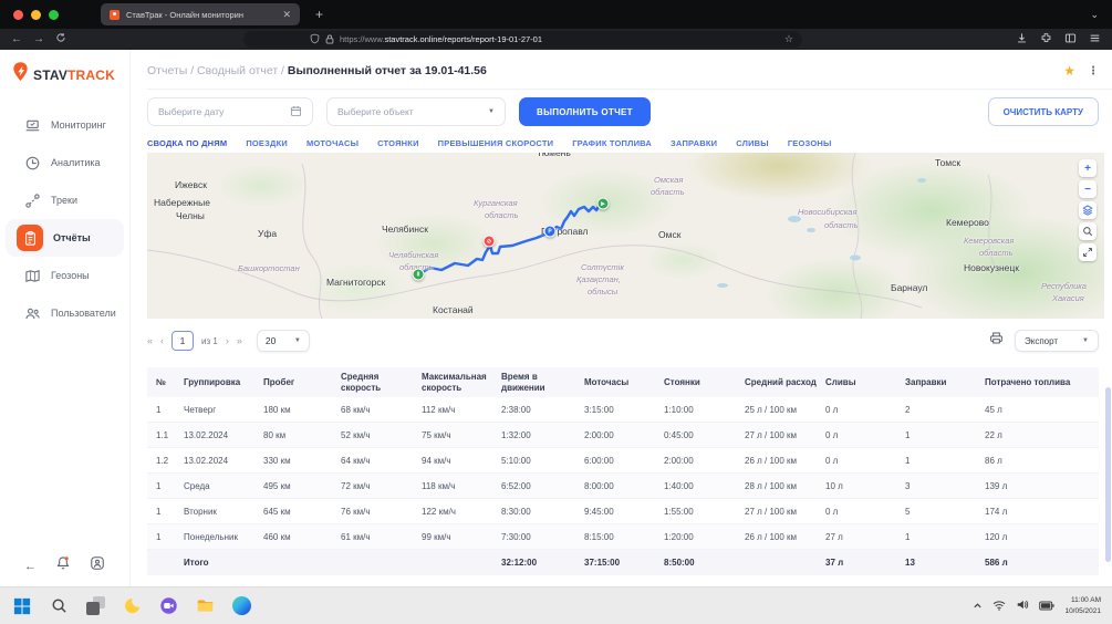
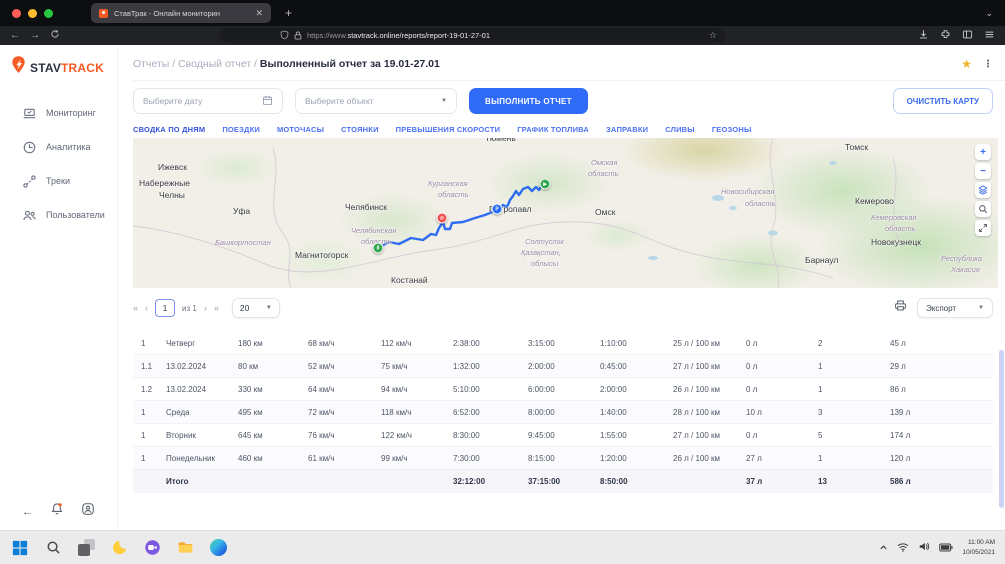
  СтавТрак - Онлайн мониторин
  ✕
  +
  ⌄
  ←
  →
  https://www.stavtrack.online/reports/report-19-01-27-01
  ☆
  STAVTRACK
  Мониторинг
  Аналитика
  Треки
- Отчёты
- Геозоны
  Пользователи
  ←
- Отчеты / Сводный отчет / Выполненный отчет за 19.01-41.56
+ Отчеты / Сводный отчет / Выполненный отчет за 19.01-27.01
  ★
  ⋮
  Выберите дату
  Выберите объект
  ВЫПОЛНИТЬ ОТЧЕТ
  ОЧИСТИТЬ КАРТУ
  СВОДКА ПО ДНЯМ
  ПОЕЗДКИ
  МОТОЧАСЫ
  СТОЯНКИ
  ПРЕВЫШЕНИЯ СКОРОСТИ
  ГРАФИК ТОПЛИВА
  ЗАПРАВКИ
  СЛИВЫ
  ГЕОЗОНЫ
  Тюмень
  Ижевск
  Набережные
  Челны
  Уфа
  Башкортостан
  Челябинск
  Челябинская
  область
  Магнитогорск
  Костанай
  Курганская
  область
  Солтүстік
  Қазақстан,
  облысы
  Омская
  область
  Омск
  Новосибирская
  область
  Томск
  Кемерово
  Кемеровская
  область
  Новокузнецк
  Барнаул
  Республика
  Хакасия
  +
  −
  «
  ‹
  1
  из 1
  ›
  »
  20
  Экспорт
- №
- Группировка
- Пробег
- Средняя скорость
- Максимальная скорость
- Время в движении
- Моточасы
- Стоянки
- Средний расход
- Сливы
- Заправки
- Потрачено топлива
  1
  Четверг
  180 км
  68 км/ч
  112 км/ч
  2:38:00
  3:15:00
  1:10:00
  25 л / 100 км
  0 л
  2
  45 л
  1.1
  13.02.2024
  80 км
  52 км/ч
  75 км/ч
  1:32:00
  2:00:00
  0:45:00
  27 л / 100 км
  0 л
  1
- 22 л
+ 29 л
  1.2
  13.02.2024
  330 км
  64 км/ч
  94 км/ч
  5:10:00
  6:00:00
  2:00:00
  26 л / 100 км
  0 л
  1
  86 л
  1
  Среда
  495 км
  72 км/ч
  118 км/ч
  6:52:00
  8:00:00
  1:40:00
  28 л / 100 км
  10 л
  3
  139 л
  1
  Вторник
  645 км
  76 км/ч
  122 км/ч
  8:30:00
  9:45:00
  1:55:00
  27 л / 100 км
  0 л
  5
  174 л
  1
  Понедельник
  460 км
  61 км/ч
  99 км/ч
  7:30:00
  8:15:00
  1:20:00
  26 л / 100 км
  27 л
  1
  120 л
  Итого
  32:12:00
  37:15:00
  8:50:00
  37 л
  13
  586 л
